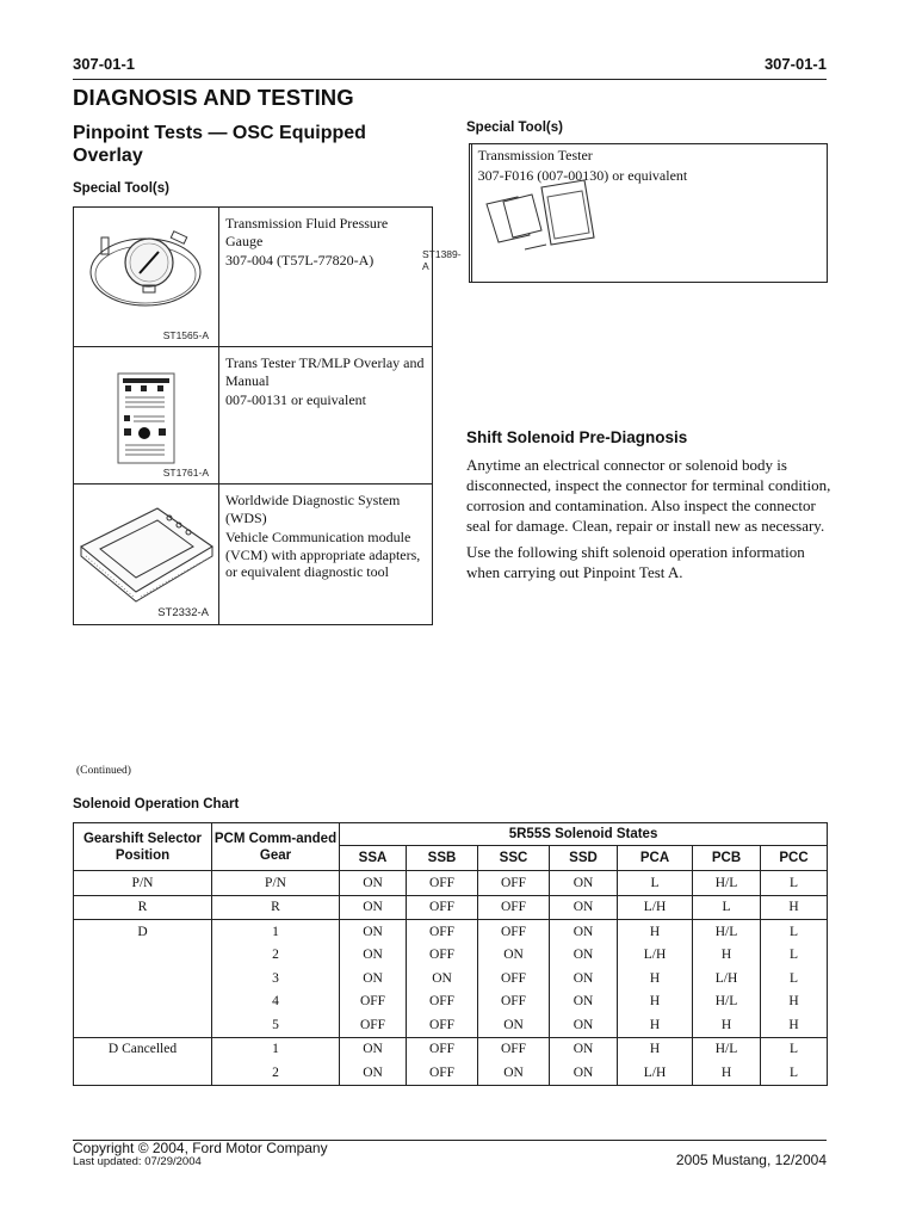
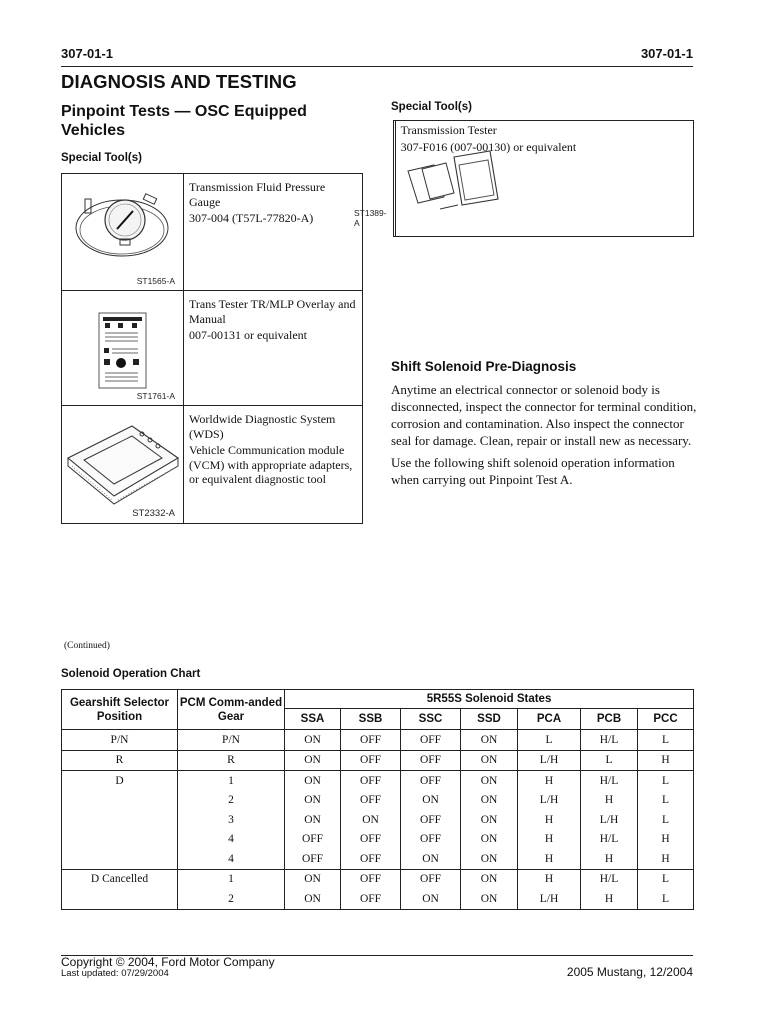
  307-01-1
  307-01-1
  DIAGNOSIS AND TESTING
- Pinpoint Tests — OSC Equipped Overlay
+ Pinpoint Tests — OSC Equipped Vehicles
  Special Tool(s)
  ST1565-A	Transmission Fluid Pressure Gauge 307-004 (T57L-77820-A)
  ST1761-A	Trans Tester TR/MLP Overlay and Manual 007-00131 or equivalent
  ST2332-A	Worldwide Diagnostic System (WDS) Vehicle Communication module (VCM) with appropriate adapters, or equivalent diagnostic tool
  (Continued)
  Special Tool(s)
  ST1389-A	Transmission Tester 307-F016 (007-00130) or equivalent
  Shift Solenoid Pre-Diagnosis
  Anytime an electrical connector or solenoid body is disconnected, inspect the connector for terminal condition, corrosion and contamination. Also inspect the connector seal for damage. Clean, repair or install new as necessary.
  Use the following shift solenoid operation information when carrying out Pinpoint Test A.
  Solenoid Operation Chart
  Gearshift Selector Position	PCM Comm-anded Gear	5R55S Solenoid States
  SSA	SSB	SSC	SSD	PCA	PCB	PCC
  P/N	P/N	ON	OFF	OFF	ON	L	H/L	L
  R	R	ON	OFF	OFF	ON	L/H	L	H
  D	1	ON	OFF	OFF	ON	H	H/L	L
  	2	ON	OFF	ON	ON	L/H	H	L
  	3	ON	ON	OFF	ON	H	L/H	L
  	4	OFF	OFF	OFF	ON	H	H/L	H
- 	5	OFF	OFF	ON	ON	H	H	H
+ 	4	OFF	OFF	ON	ON	H	H	H
  D Cancelled	1	ON	OFF	OFF	ON	H	H/L	L
  	2	ON	OFF	ON	ON	L/H	H	L
  Copyright © 2004, Ford Motor Company
  Last updated: 07/29/2004
  2005 Mustang, 12/2004
